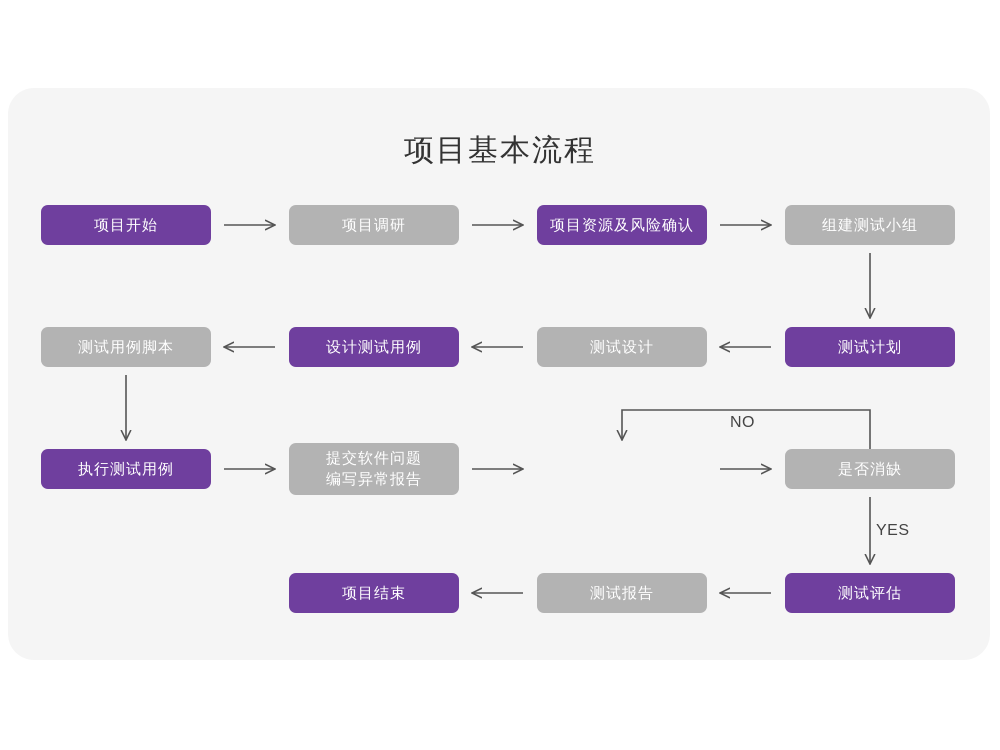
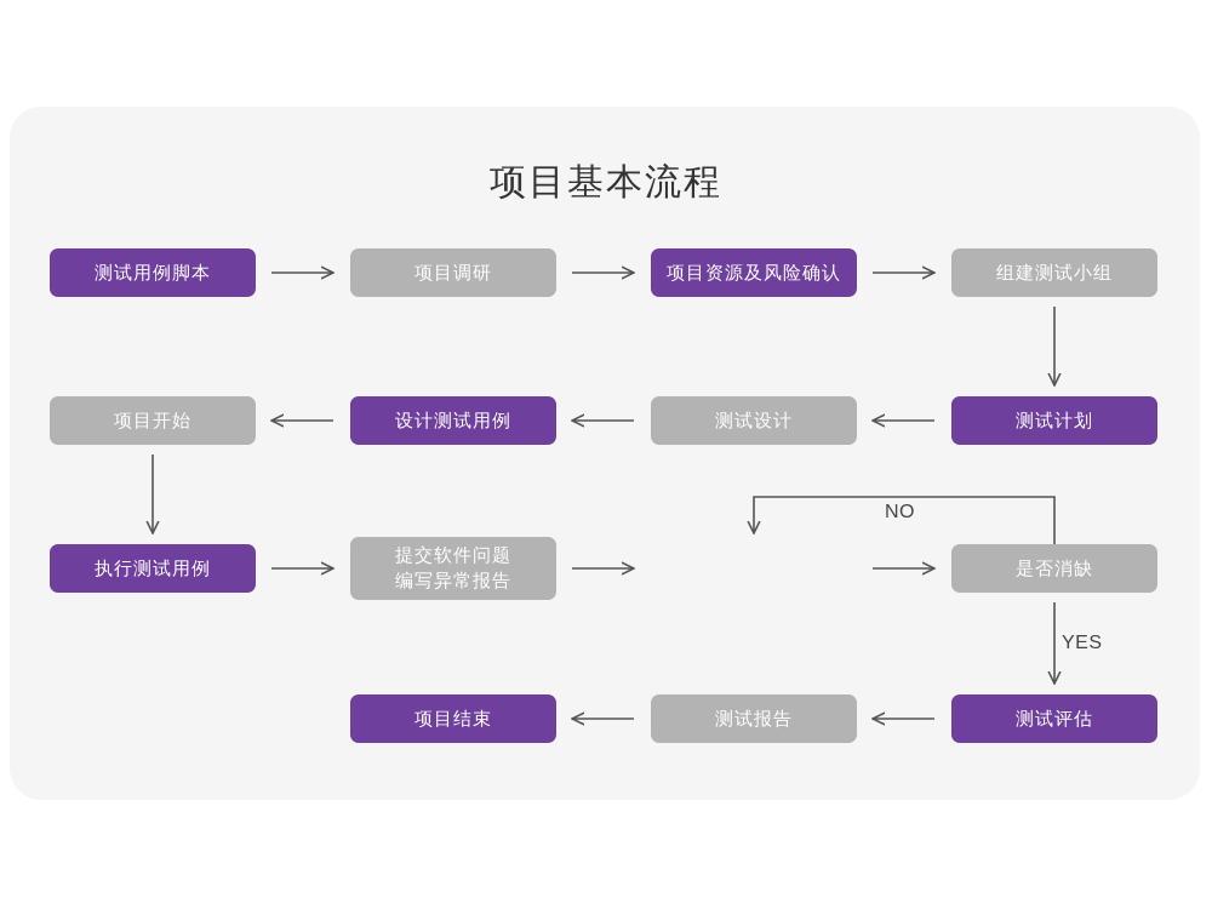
  项目基本流程
- 项目开始
+ 测试用例脚本
  项目调研
  项目资源及风险确认
  组建测试小组
  测试计划
  测试设计
  设计测试用例
- 测试用例脚本
+ 项目开始
  执行测试用例
  提交软件问题
  编写异常报告
  是否消缺
  测试评估
  测试报告
  项目结束
  NO
  YES
